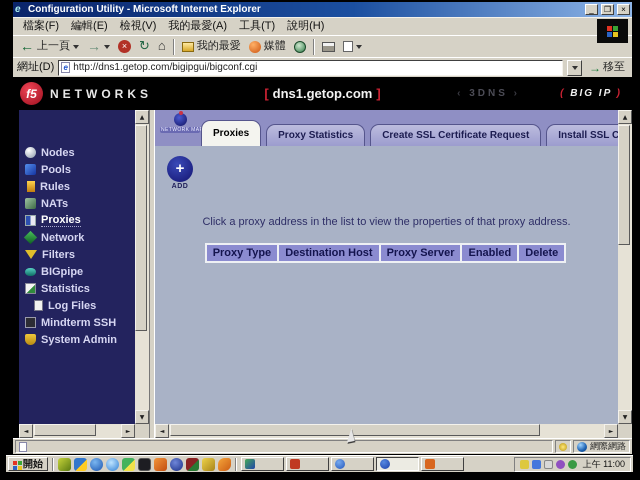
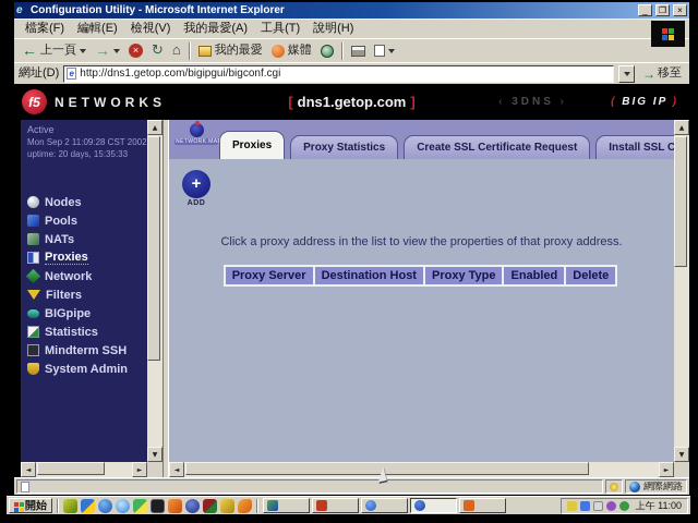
  Configuration Utility - Microsoft Internet Explorer
  _
  ❐
  ×
  檔案(F)
  編輯(E)
  檢視(V)
  我的最愛(A)
  工具(T)
  說明(H)
  上一頁
  我的最愛
  媒體
  網址(D)
  http://dns1.getop.com/bigipgui/bigconf.cgi
  移至
  f5
  NETWORKS
  [
  dns1.getop.com
  ]
  3DNS
  BIG IP
+ Active
+ Mon Sep 2 11:09:28 CST 2002
+ uptime: 20 days, 15:35:33
  Nodes
  Pools
- Rules
  NATs
  Proxies
  Network
  Filters
  BIGpipe
  Statistics
- Log Files
  Mindterm SSH
  System Admin
  Proxies
  Proxy Statistics
  Create SSL Certificate Request
  Click a proxy address in the list to view the properties of that proxy address.
- Proxy Type
+ Proxy Server
  Destination Host
- Proxy Server
+ Proxy Type
  Enabled
  Delete
  網際網路
  開始
  上午 11:00
